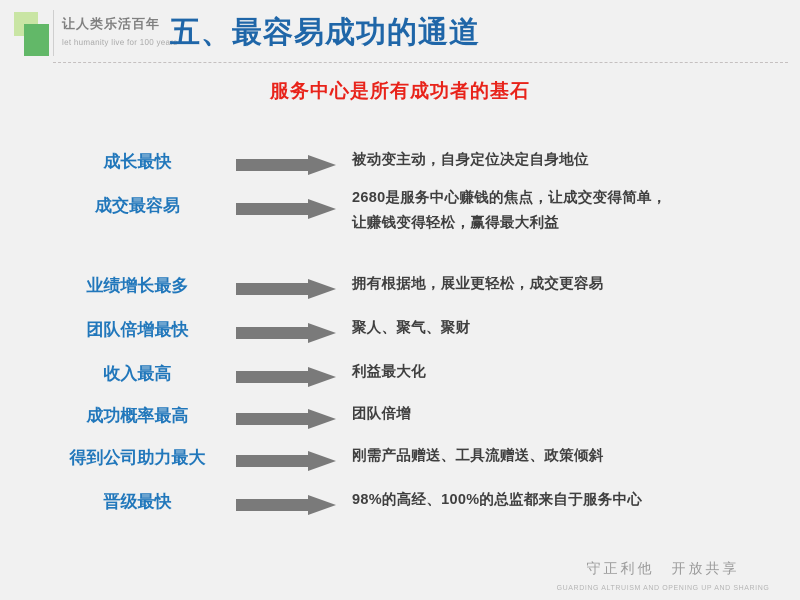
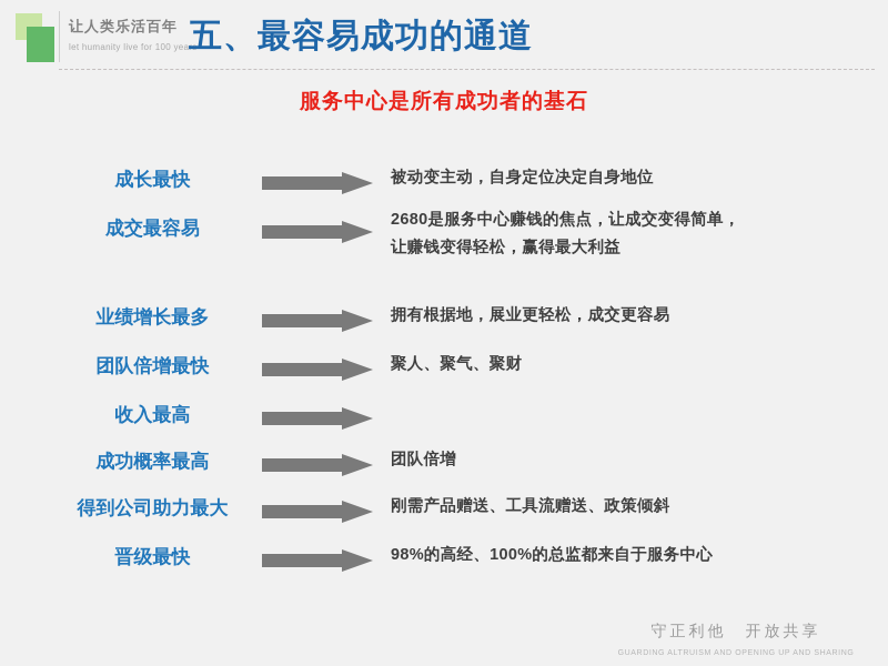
  让人类乐活百年
  let humanity live for 100 years
  五、最容易成功的通道
  服务中心是所有成功者的基石
  成长最快
  被动变主动，自身定位决定自身地位
  成交最容易
  2680是服务中心赚钱的焦点，让成交变得简单，
  让赚钱变得轻松，赢得最大利益
  业绩增长最多
  拥有根据地，展业更轻松，成交更容易
  团队倍增最快
  聚人、聚气、聚财
  收入最高
- 利益最大化
  成功概率最高
  团队倍增
  得到公司助力最大
  刚需产品赠送、工具流赠送、政策倾斜
  晋级最快
  98%的高经、100%的总监都来自于服务中心
  守正利他 开放共享
